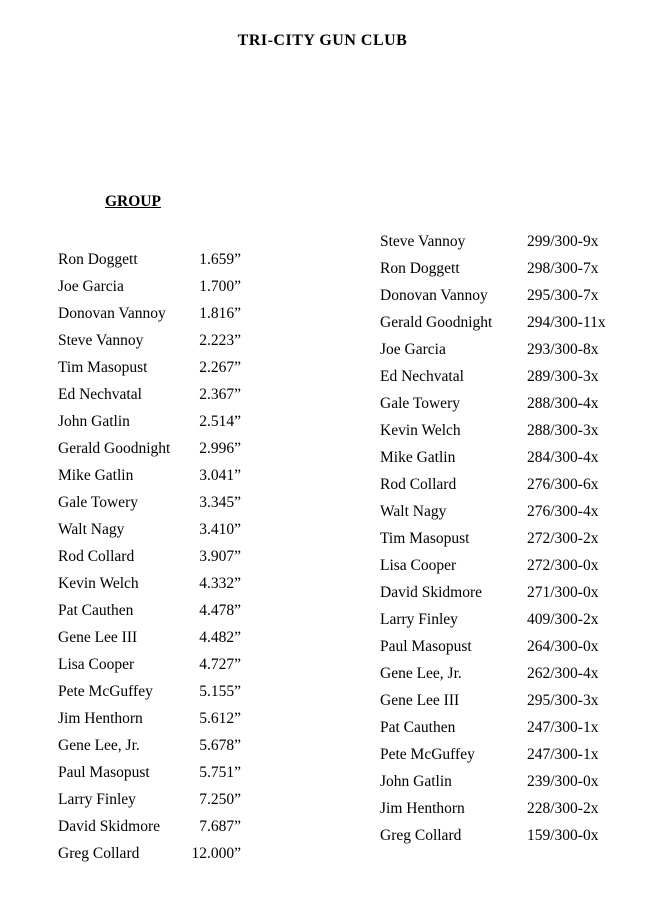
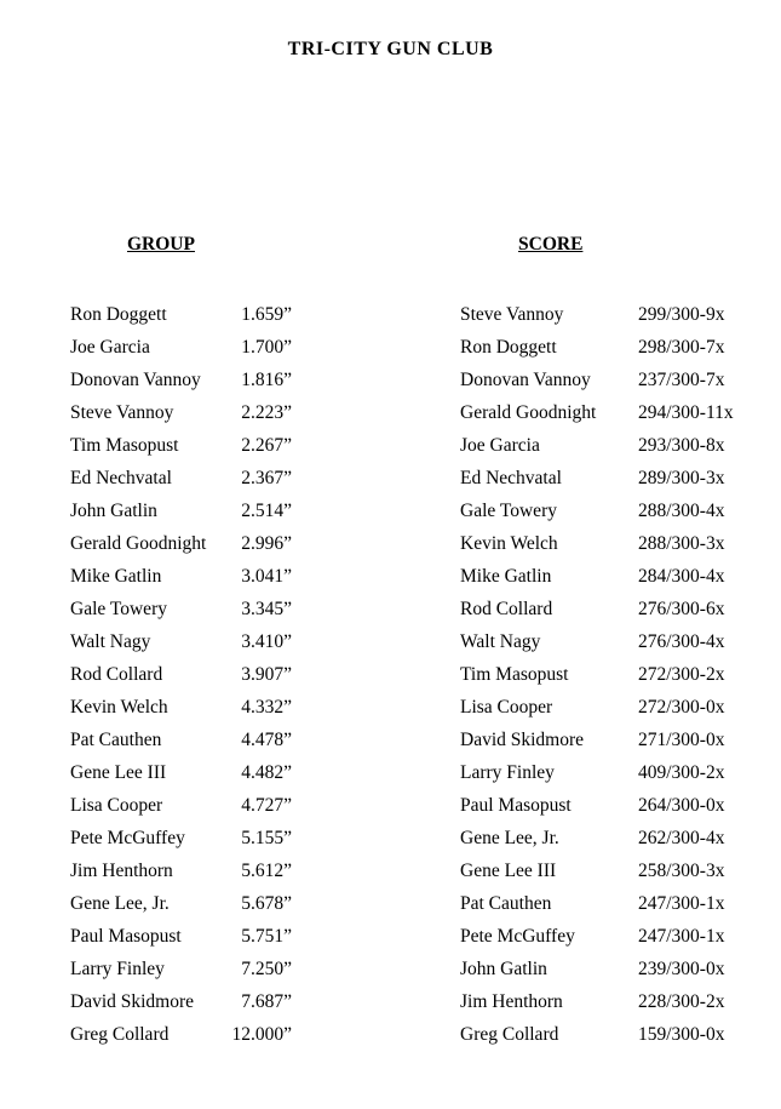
  TRI-CITY GUN CLUB
  GROUP
  Ron Doggett
  1.659”
  Joe Garcia
  1.700”
  Donovan Vannoy
  1.816”
  Steve Vannoy
  2.223”
  Tim Masopust
  2.267”
  Ed Nechvatal
  2.367”
  John Gatlin
  2.514”
  Gerald Goodnight
  2.996”
  Mike Gatlin
  3.041”
  Gale Towery
  3.345”
  Walt Nagy
  3.410”
  Rod Collard
  3.907”
  Kevin Welch
  4.332”
  Pat Cauthen
  4.478”
  Gene Lee III
  4.482”
  Lisa Cooper
  4.727”
  Pete McGuffey
  5.155”
  Jim Henthorn
  5.612”
  Gene Lee, Jr.
  5.678”
  Paul Masopust
  5.751”
  Larry Finley
  7.250”
  David Skidmore
  7.687”
  Greg Collard
  12.000”
+ SCORE
  Steve Vannoy
  299/300-9x
  Ron Doggett
  298/300-7x
  Donovan Vannoy
- 295/300-7x
+ 237/300-7x
  Gerald Goodnight
  294/300-11x
  Joe Garcia
  293/300-8x
  Ed Nechvatal
  289/300-3x
  Gale Towery
  288/300-4x
  Kevin Welch
  288/300-3x
  Mike Gatlin
  284/300-4x
  Rod Collard
  276/300-6x
  Walt Nagy
  276/300-4x
  Tim Masopust
  272/300-2x
  Lisa Cooper
  272/300-0x
  David Skidmore
  271/300-0x
  Larry Finley
  409/300-2x
  Paul Masopust
  264/300-0x
  Gene Lee, Jr.
  262/300-4x
  Gene Lee III
- 295/300-3x
+ 258/300-3x
  Pat Cauthen
  247/300-1x
  Pete McGuffey
  247/300-1x
  John Gatlin
  239/300-0x
  Jim Henthorn
  228/300-2x
  Greg Collard
  159/300-0x
